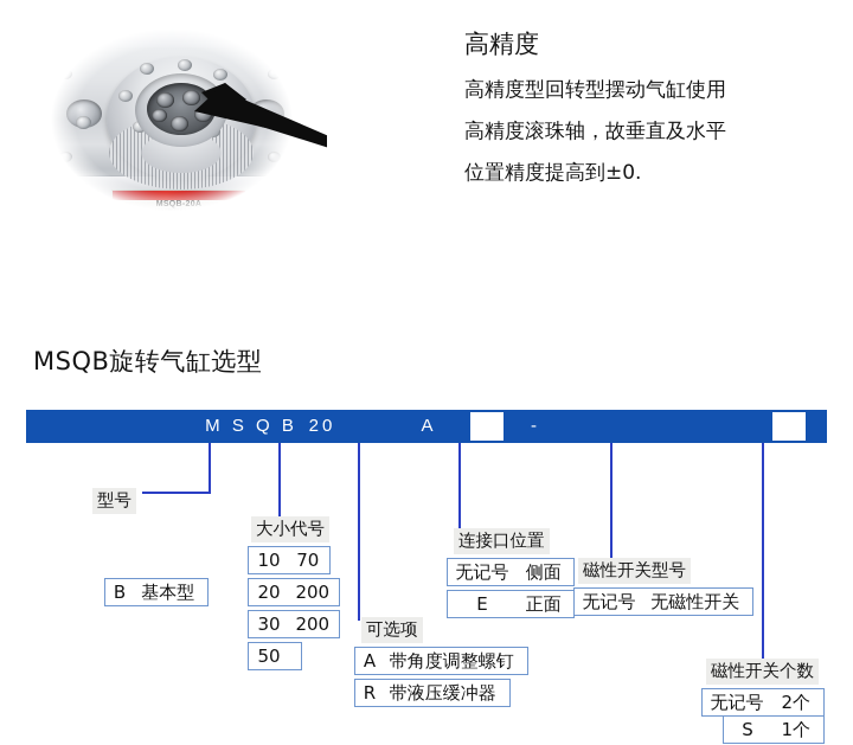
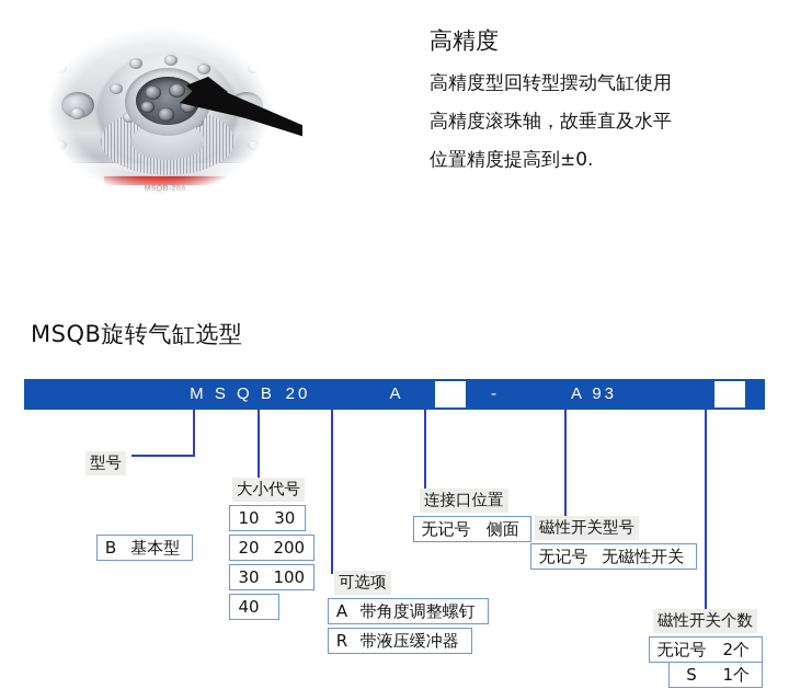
  高精度
  高精度型回转型摆动气缸使用
  高精度滚珠轴，故垂直及水平
  位置精度提高到±0.
  MSQB旋转气缸选型
  M S Q B
  20
  A
  -
+ A 93
  型号
  B 基本型
  大小代号
- 10 70
+ 10 30
  20 200
- 30 200
+ 30 100
- 50
+ 40
  可选项
  A 带角度调整螺钉
  R 带液压缓冲器
  连接口位置
  无记号 侧面
- E 正面
  磁性开关型号
  无记号 无磁性开关
  磁性开关个数
  无记号 2个
  S 1个
